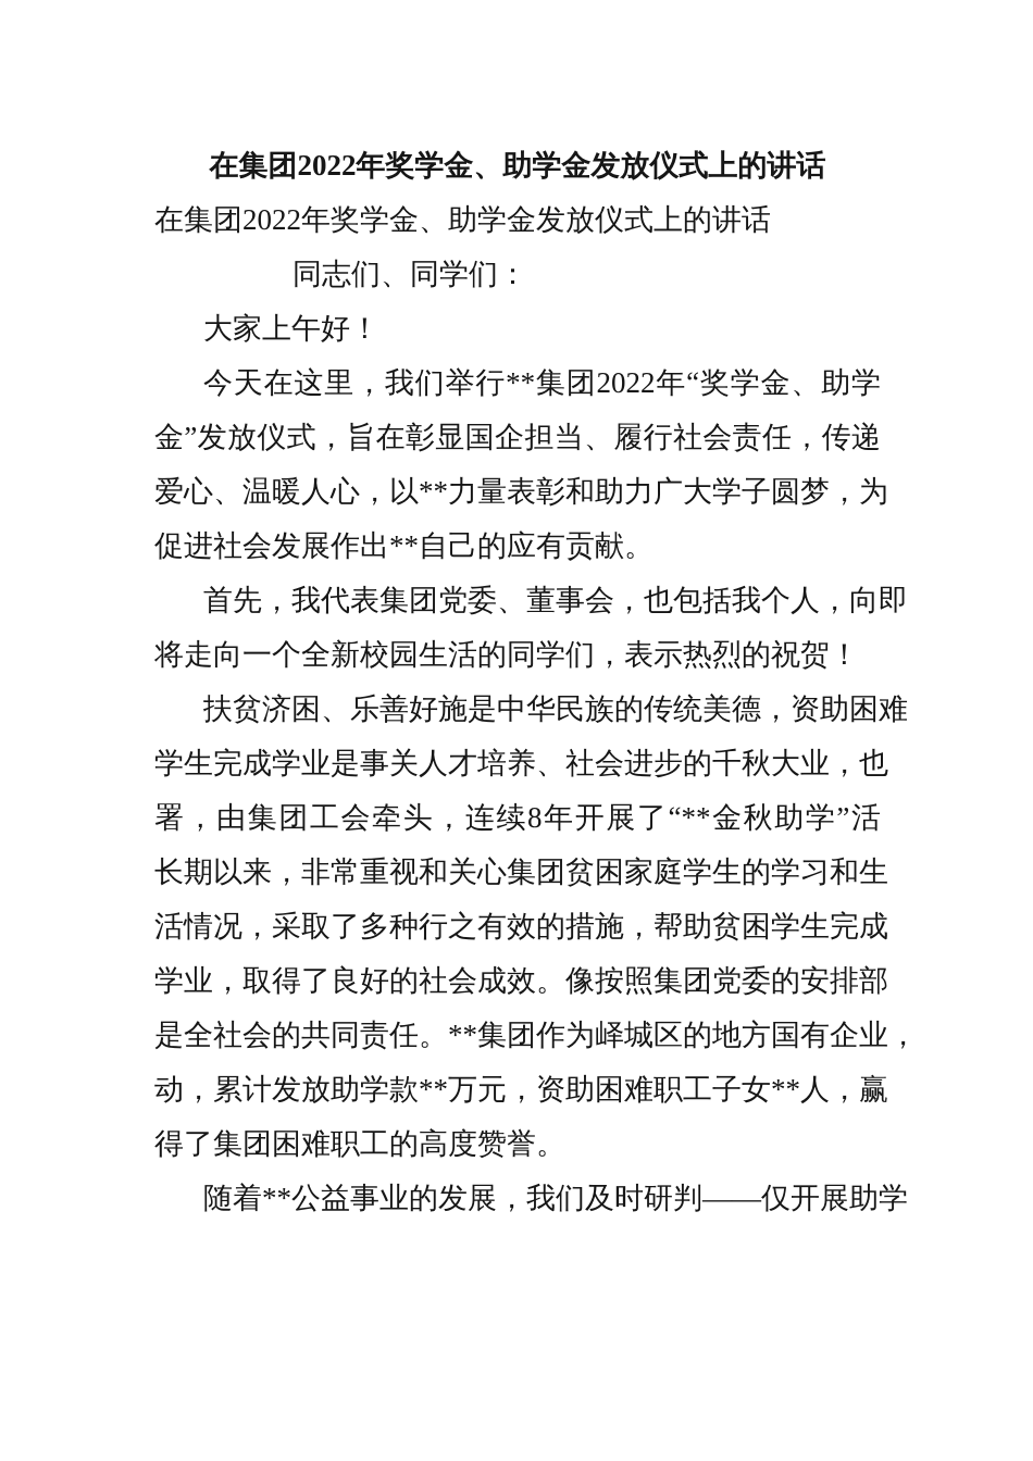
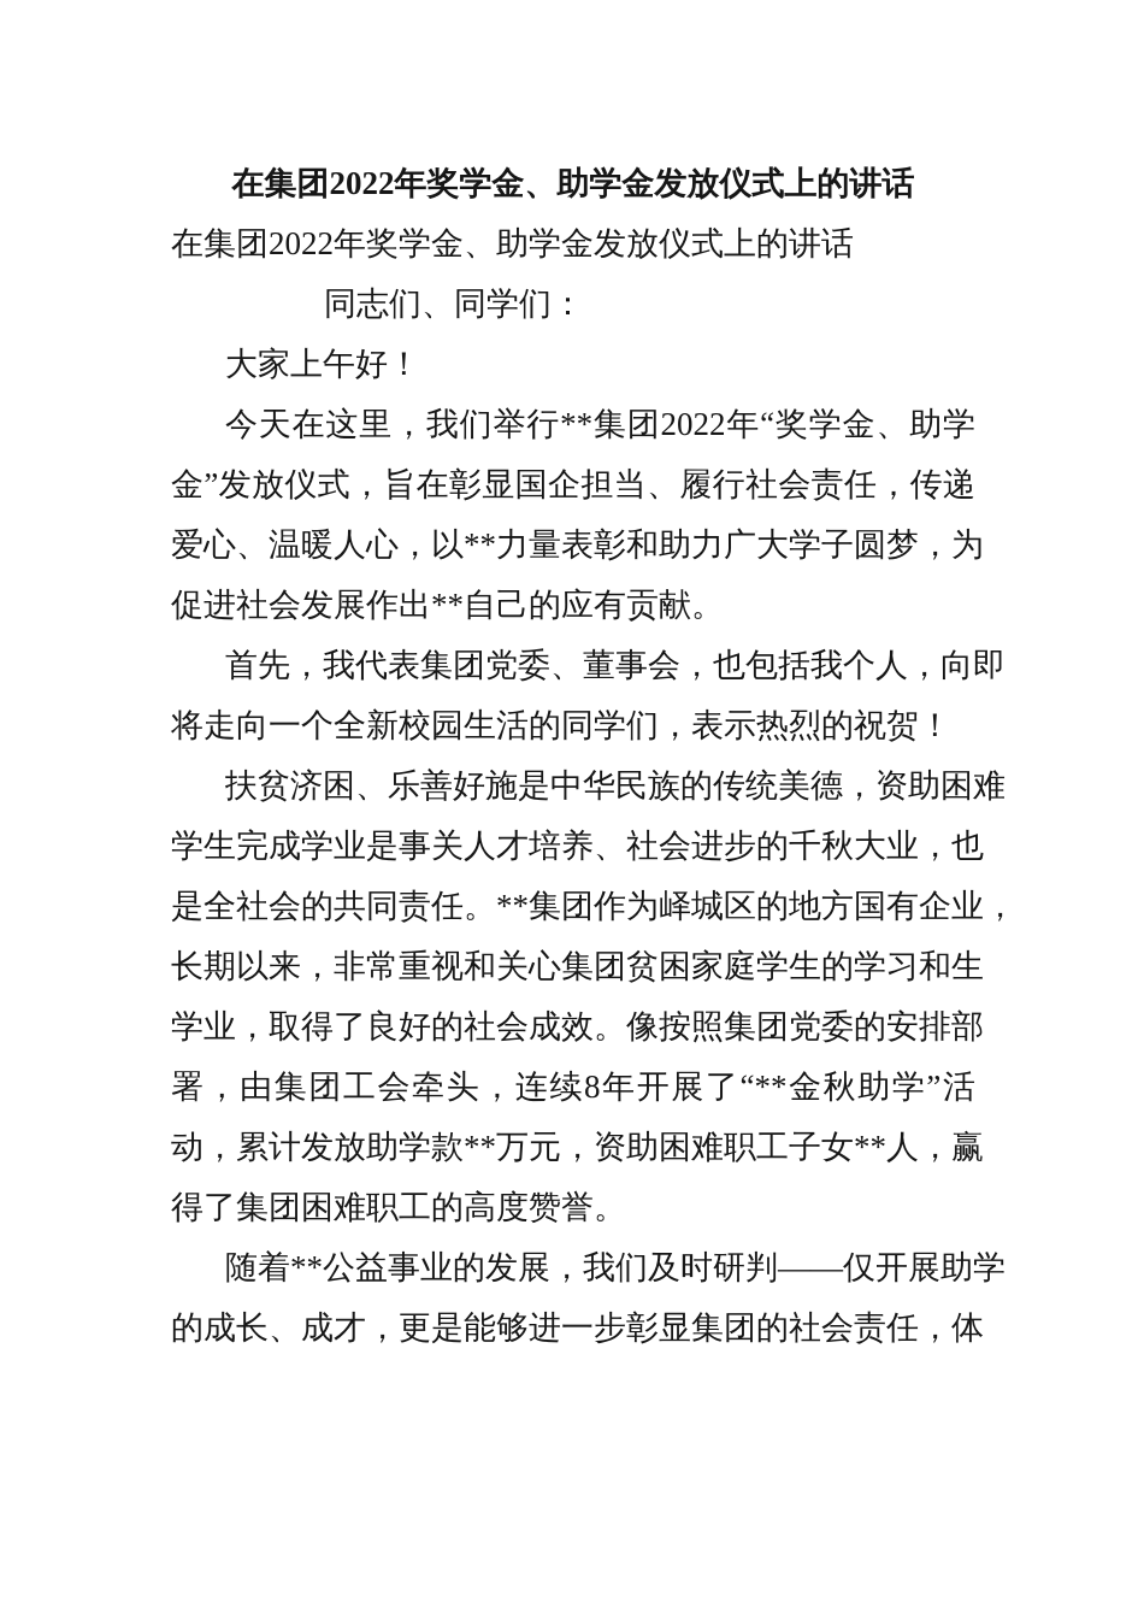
  在集团2022年奖学金、助学金发放仪式上的讲话
  在集团2022年奖学金、助学金发放仪式上的讲话
  同志们、同学们：
  大家上午好！
  今天在这里，我们举行**集团2022年“奖学金、助学
  金”发放仪式，旨在彰显国企担当、履行社会责任，传递
  爱心、温暖人心，以**力量表彰和助力广大学子圆梦，为
  促进社会发展作出**自己的应有贡献。
  首先，我代表集团党委、董事会，也包括我个人，向即
  将走向一个全新校园生活的同学们，表示热烈的祝贺！
  扶贫济困、乐善好施是中华民族的传统美德，资助困难
  学生完成学业是事关人才培养、社会进步的千秋大业，也
- 署，由集团工会牵头，连续8年开展了“**金秋助学”活
+ 是全社会的共同责任。**集团作为峄城区的地方国有企业，
  长期以来，非常重视和关心集团贫困家庭学生的学习和生
- 活情况，采取了多种行之有效的措施，帮助贫困学生完成
  学业，取得了良好的社会成效。像按照集团党委的安排部
- 是全社会的共同责任。**集团作为峄城区的地方国有企业，
+ 署，由集团工会牵头，连续8年开展了“**金秋助学”活
  动，累计发放助学款**万元，资助困难职工子女**人，赢
  得了集团困难职工的高度赞誉。
  随着**公益事业的发展，我们及时研判——仅开展助学
+ 的成长、成才，更是能够进一步彰显集团的社会责任，体
